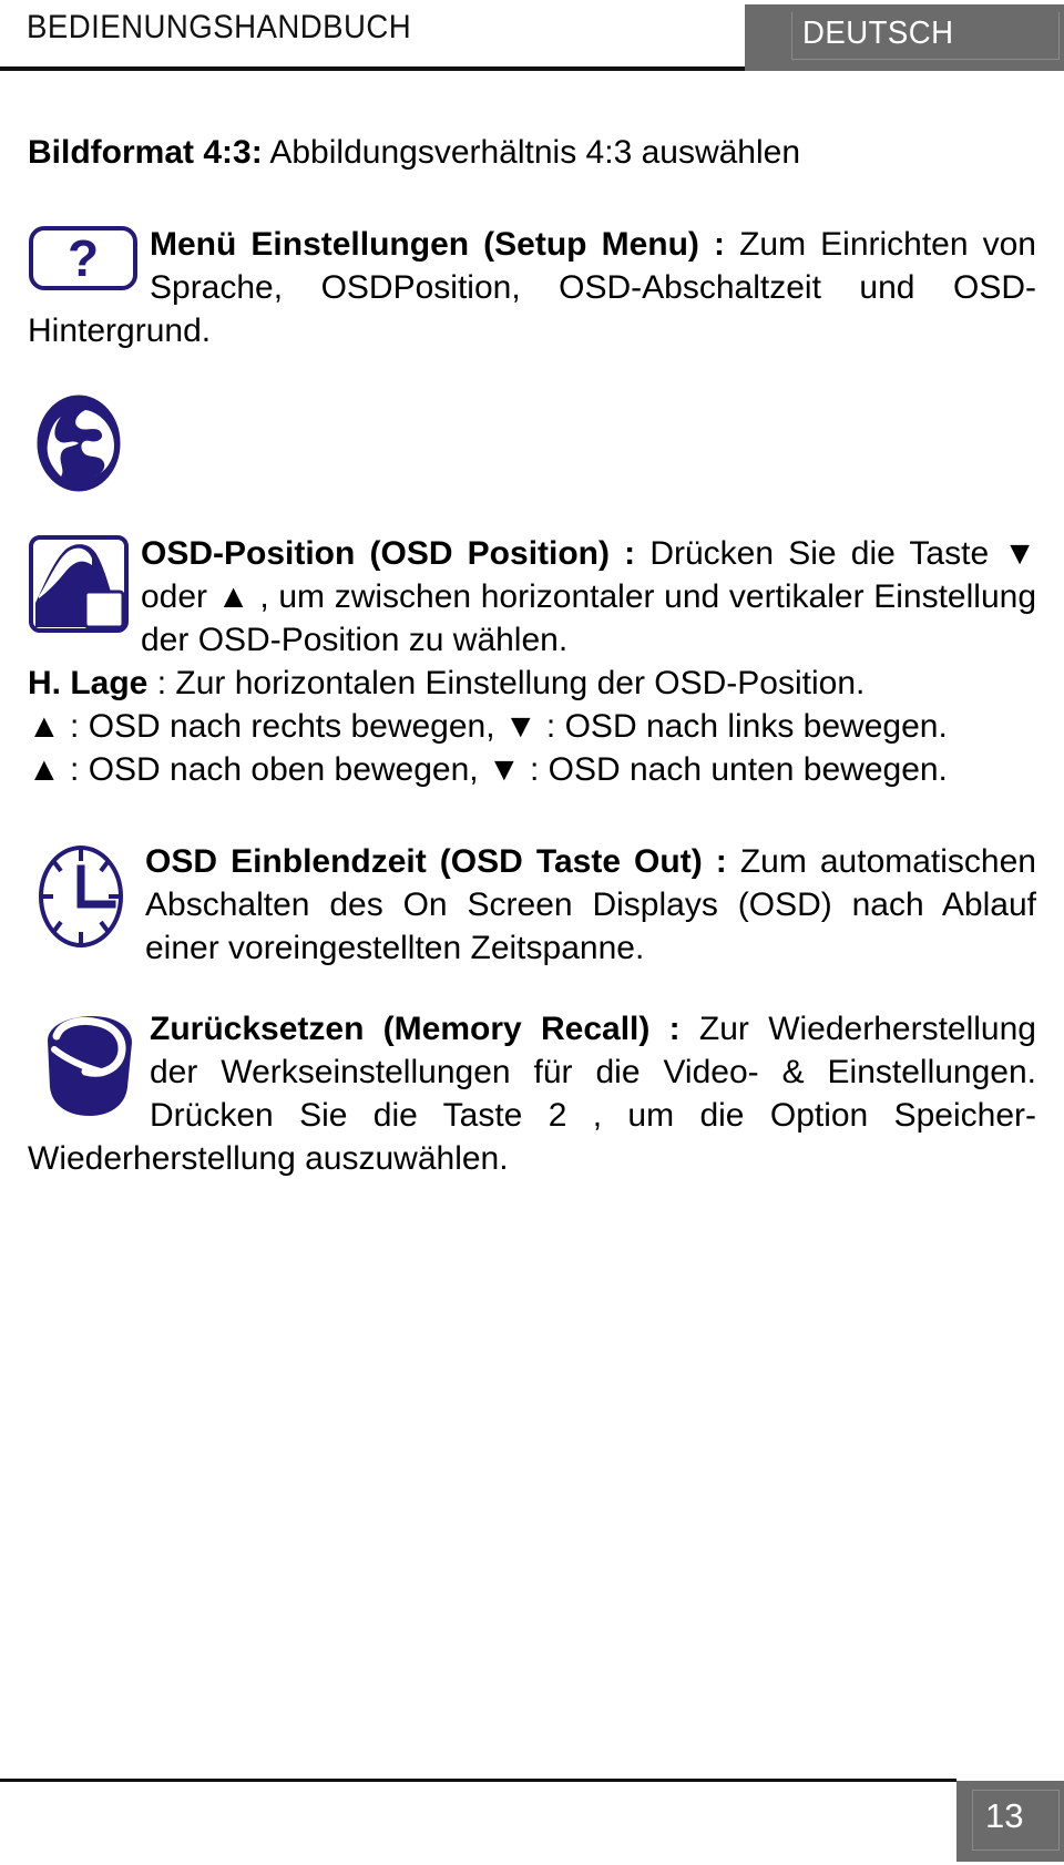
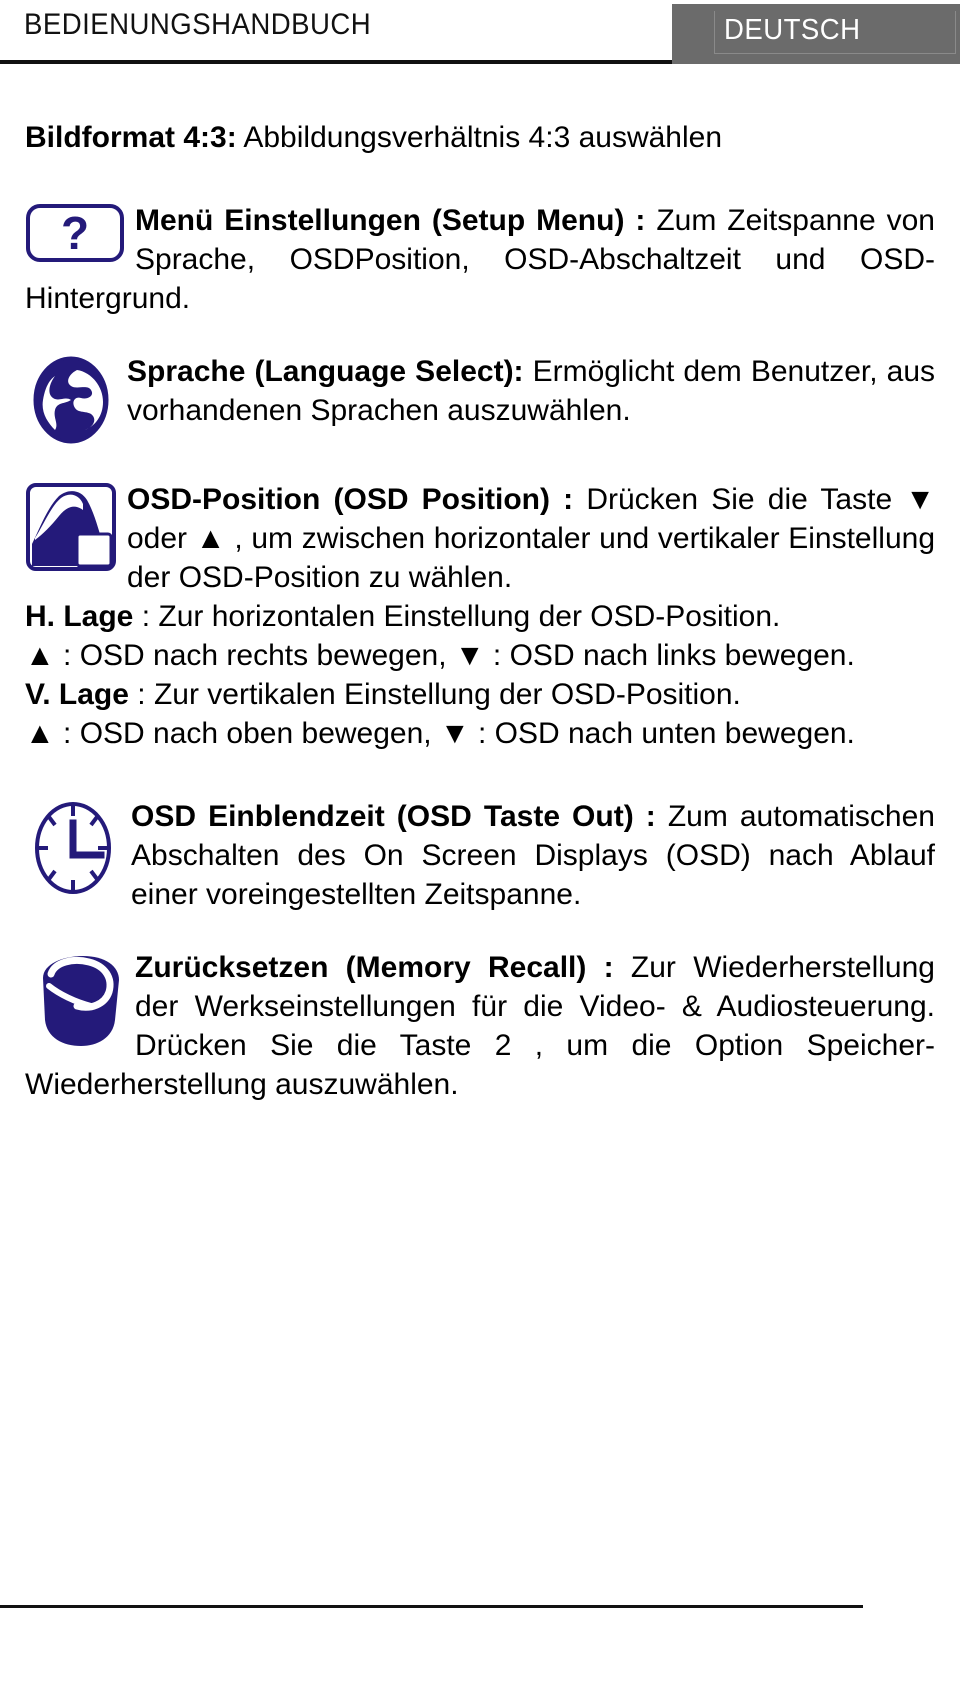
  BEDIENUNGSHANDBUCH
  DEUTSCH
  Bildformat 4:3: Abbildungsverhältnis 4:3 auswählen
  ?
- Menü Einstellungen (Setup Menu) : Zum Einrichten von Sprache, OSDPosition, OSD-Abschaltzeit und OSD-Hintergrund.
+ Menü Einstellungen (Setup Menu) : Zum Zeitspanne von Sprache, OSDPosition, OSD-Abschaltzeit und OSD-Hintergrund.
+ Sprache (Language Select): Ermöglicht dem Benutzer, aus vorhandenen Sprachen auszuwählen.
  OSD-Position (OSD Position) : Drücken Sie die Taste ▼ oder ▲ , um zwischen horizontaler und vertikaler Einstellung der OSD-Position zu wählen.
  H. Lage : Zur horizontalen Einstellung der OSD-Position.
  ▲ : OSD nach rechts bewegen, ▼ : OSD nach links bewegen.
+ V. Lage : Zur vertikalen Einstellung der OSD-Position.
  ▲ : OSD nach oben bewegen, ▼ : OSD nach unten bewegen.
  OSD Einblendzeit (OSD Taste Out) : Zum automatischen Abschalten des On Screen Displays (OSD) nach Ablauf einer voreingestellten Zeitspanne.
- Zurücksetzen (Memory Recall) : Zur Wiederherstellung der Werkseinstellungen für die Video- & Einstellungen. Drücken Sie die Taste 2 , um die Option Speicher-Wiederherstellung auszuwählen.
+ Zurücksetzen (Memory Recall) : Zur Wiederherstellung der Werkseinstellungen für die Video- & Audiosteuerung. Drücken Sie die Taste 2 , um die Option Speicher-Wiederherstellung auszuwählen.
- 13
